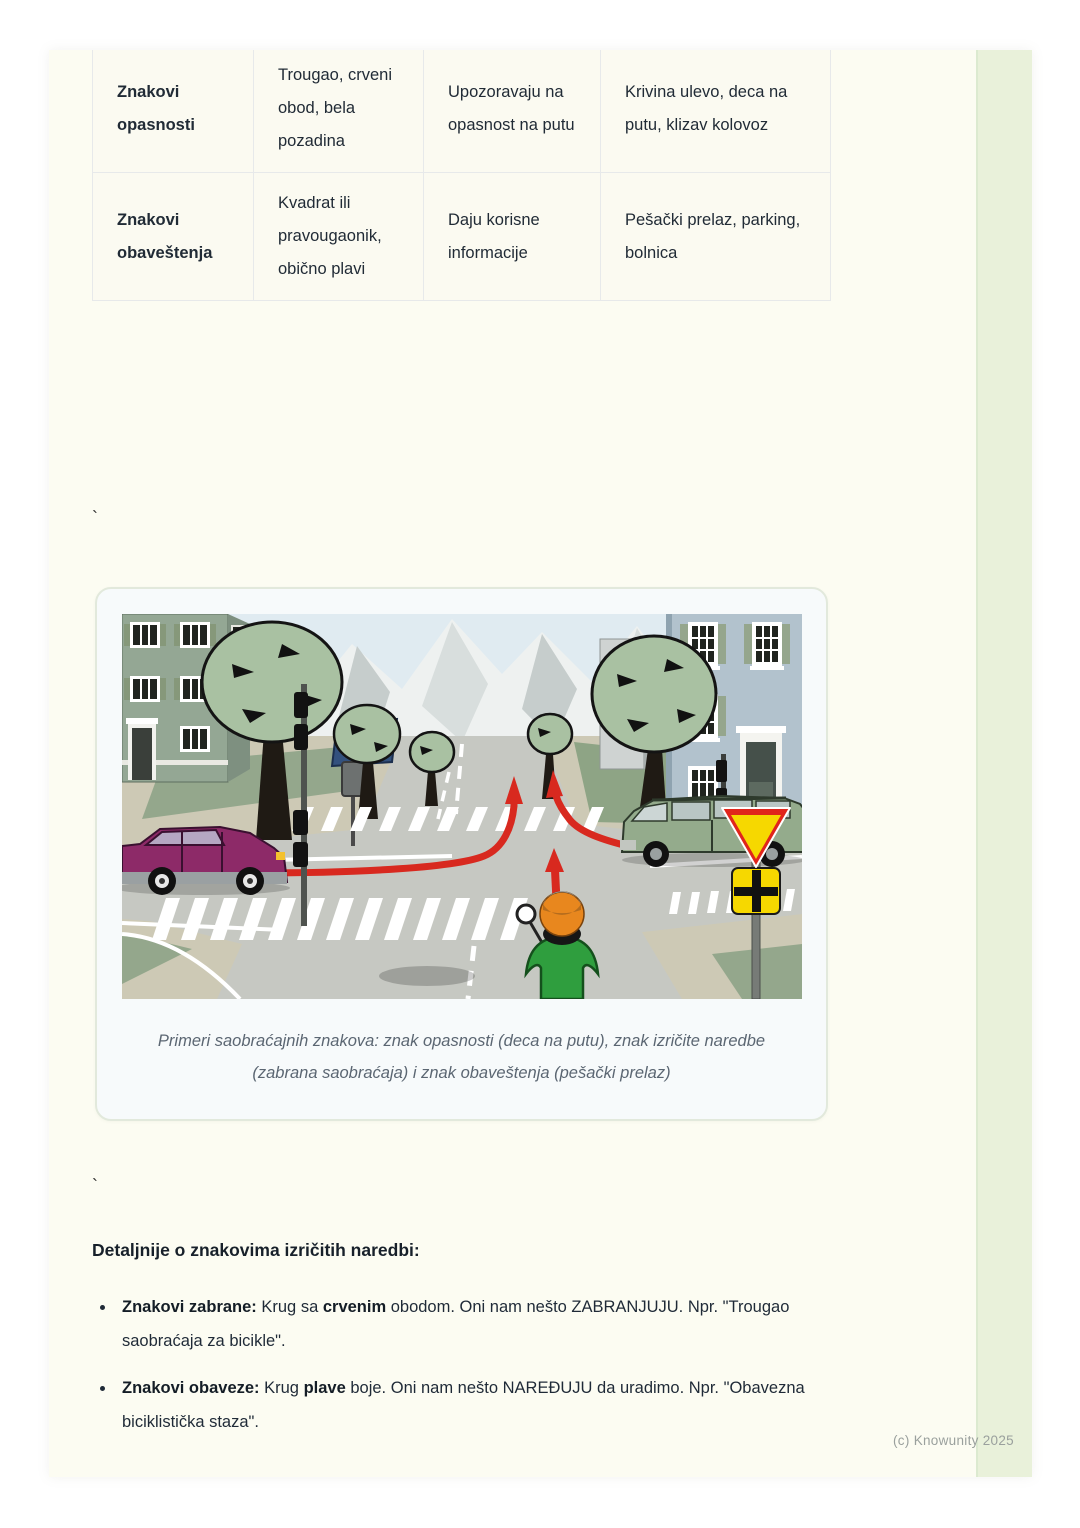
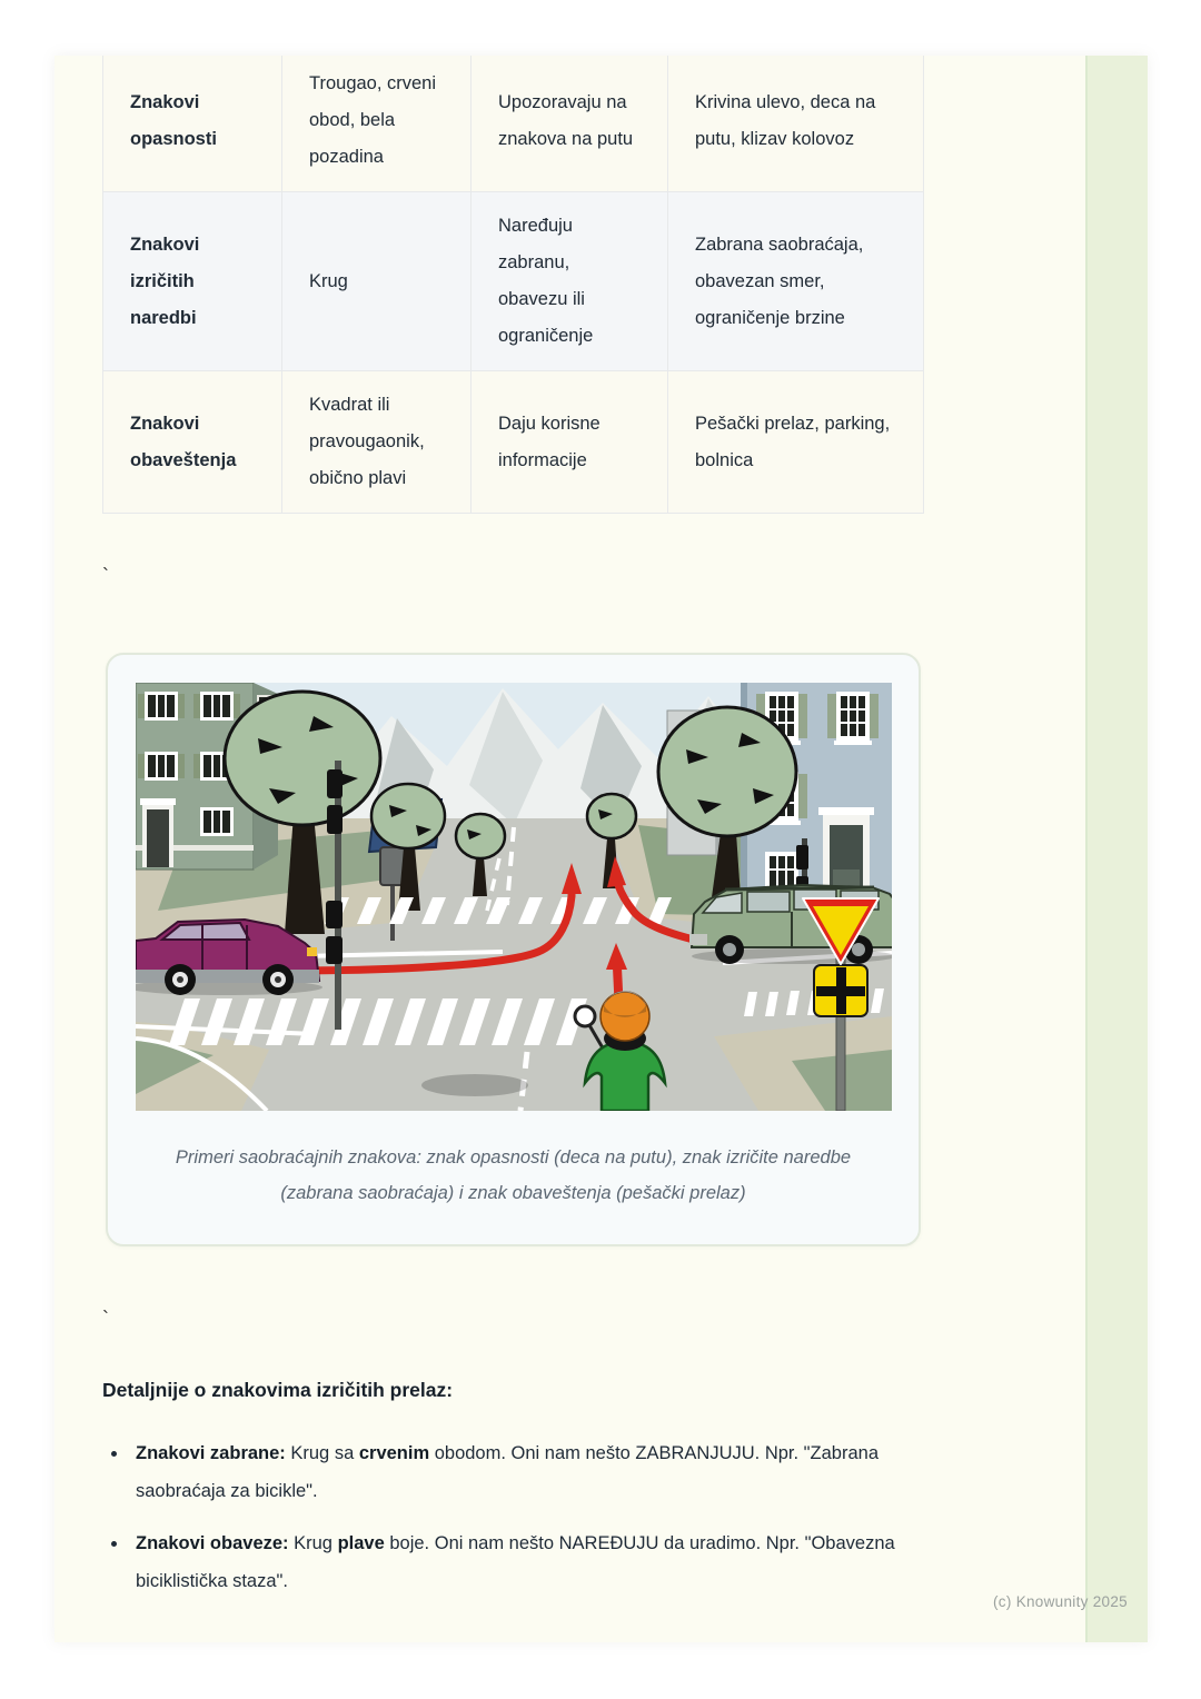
- Znakovi opasnosti	Trougao, crveni obod, bela pozadina	Upozoravaju na opasnost na putu	Krivina ulevo, deca na putu, klizav kolovoz
+ Znakovi opasnosti	Trougao, crveni obod, bela pozadina	Upozoravaju na znakova na putu	Krivina ulevo, deca na putu, klizav kolovoz
+ Znakovi izričitih naredbi	Krug	Naređuju zabranu, obavezu ili ograničenje	Zabrana saobraćaja, obavezan smer, ograničenje brzine
  Znakovi obaveštenja	Kvadrat ili pravougaonik, obično plavi	Daju korisne informacije	Pešački prelaz, parking, bolnica
  `
  Primeri saobraćajnih znakova: znak opasnosti (deca na putu), znak izričite naredbe (zabrana saobraćaja) i znak obaveštenja (pešački prelaz)
  `
- Detaljnije o znakovima izričitih naredbi:
+ Detaljnije o znakovima izričitih prelaz:
- Znakovi zabrane: Krug sa crvenim obodom. Oni nam nešto ZABRANJUJU. Npr. "Trougao saobraćaja za bicikle".
+ Znakovi zabrane: Krug sa crvenim obodom. Oni nam nešto ZABRANJUJU. Npr. "Zabrana saobraćaja za bicikle".
  Znakovi obaveze: Krug plave boje. Oni nam nešto NAREĐUJU da uradimo. Npr. "Obavezna biciklistička staza".
  (c) Knowunity 2025
